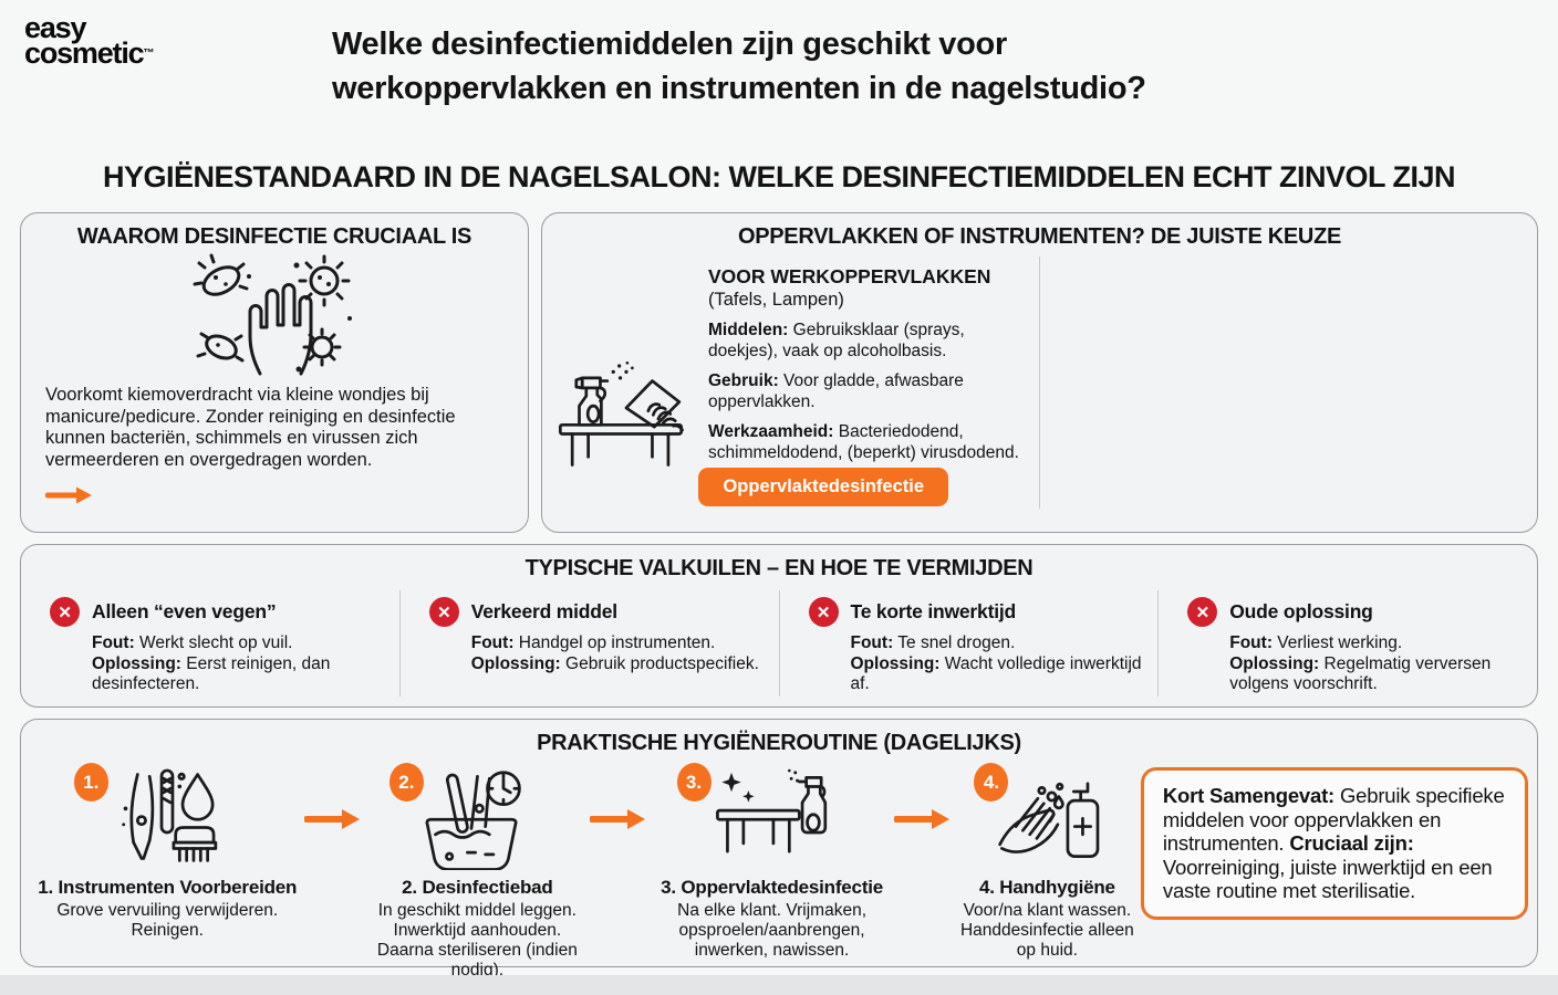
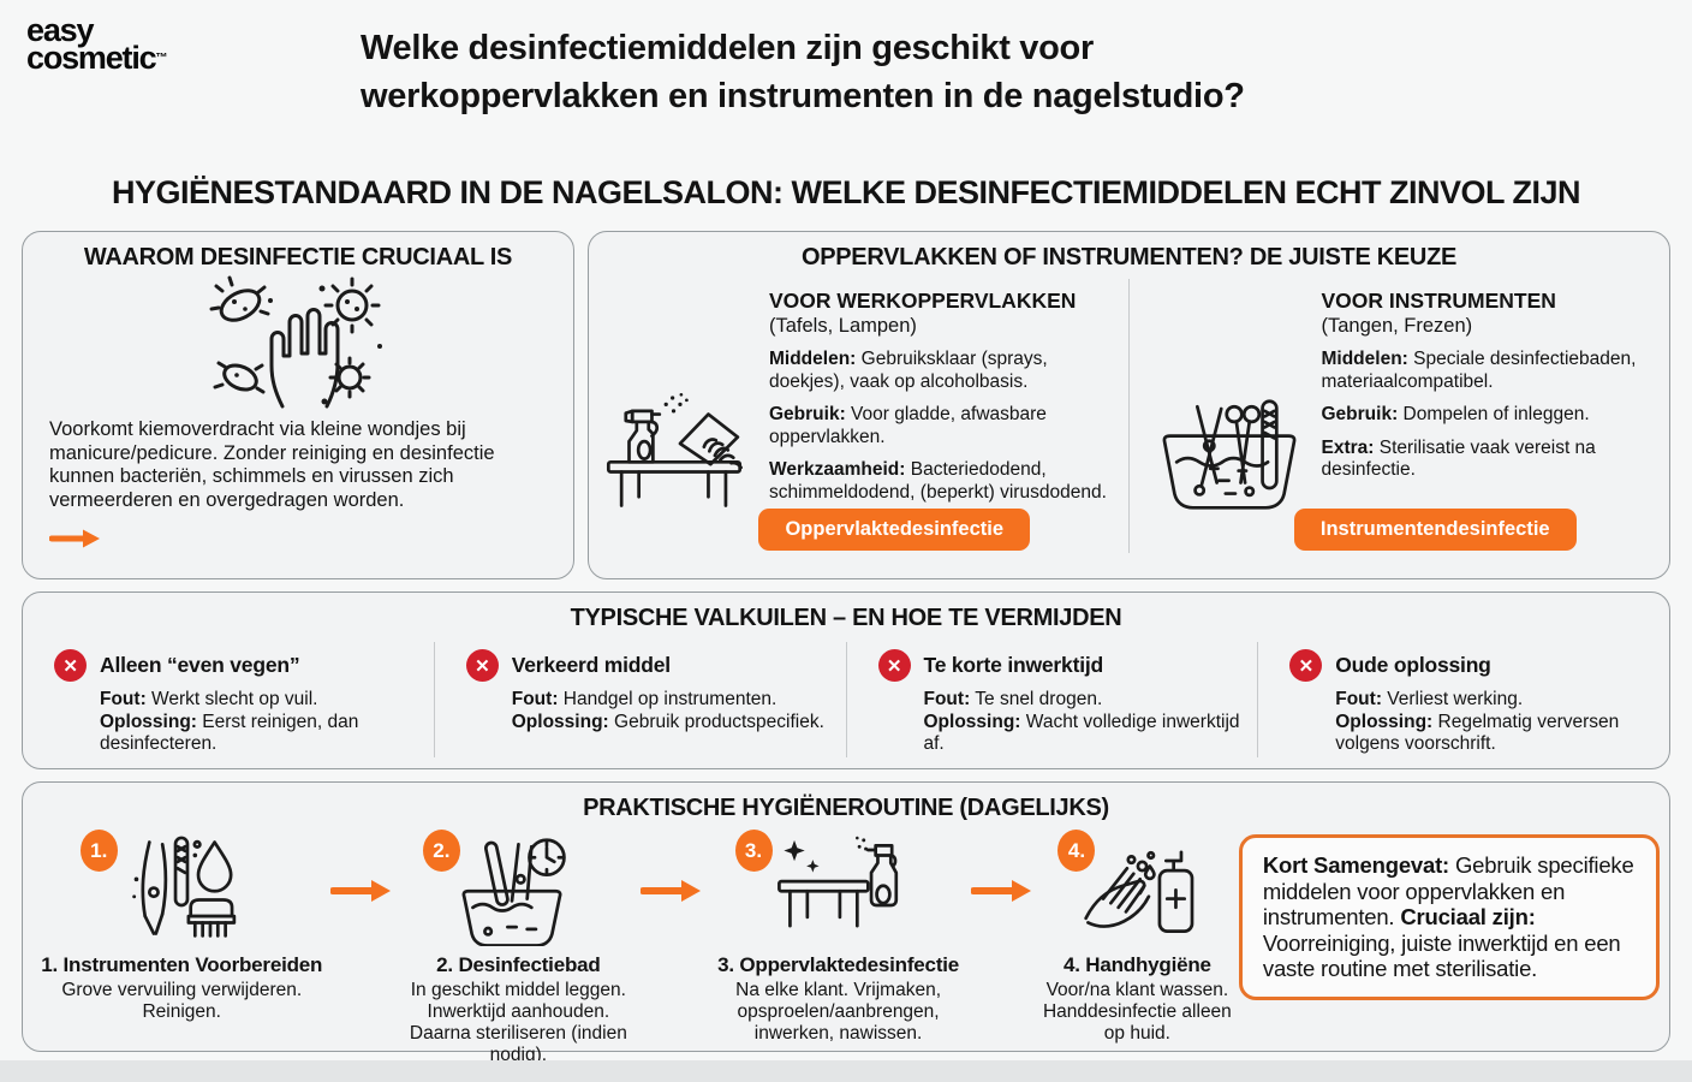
  easy
  cosmetic™
  Welke desinfectiemiddelen zijn geschikt voor
  werkoppervlakken en instrumenten in de nagelstudio?
  HYGIËNESTANDAARD IN DE NAGELSALON: WELKE DESINFECTIEMIDDELEN ECHT ZINVOL ZIJN
  WAAROM DESINFECTIE CRUCIAAL IS
  Voorkomt kiemoverdracht via kleine wondjes bij manicure/pedicure. Zonder reiniging en desinfectie kunnen bacteriën, schimmels en virussen zich vermeerderen en overgedragen worden.
  OPPERVLAKKEN OF INSTRUMENTEN? DE JUISTE KEUZE
  VOOR WERKOPPERVLAKKEN
  (Tafels, Lampen)
  Middelen: Gebruiksklaar (sprays, doekjes), vaak op alcoholbasis.
  Gebruik: Voor gladde, afwasbare oppervlakken.
  Werkzaamheid: Bacteriedodend, schimmeldodend, (beperkt) virusdodend.
  Oppervlaktedesinfectie
+ VOOR INSTRUMENTEN
+ (Tangen, Frezen)
+ Middelen: Speciale desinfectiebaden, materiaalcompatibel.
+ Gebruik: Dompelen of inleggen.
+ Extra: Sterilisatie vaak vereist na desinfectie.
+ Instrumentendesinfectie
  TYPISCHE VALKUILEN – EN HOE TE VERMIJDEN
  ✕
  Alleen “even vegen”
  Fout: Werkt slecht op vuil.
  Oplossing: Eerst reinigen, dan desinfecteren.
  ✕
  Verkeerd middel
  Fout: Handgel op instrumenten.
  Oplossing: Gebruik productspecifiek.
  ✕
  Te korte inwerktijd
  Fout: Te snel drogen.
  Oplossing: Wacht volledige inwerktijd af.
  ✕
  Oude oplossing
  Fout: Verliest werking.
  Oplossing: Regelmatig verversen volgens voorschrift.
  PRAKTISCHE HYGIËNEROUTINE (DAGELIJKS)
  1.
  1. Instrumenten Voorbereiden
  Grove vervuiling verwijderen. Reinigen.
  2.
  2. Desinfectiebad
  In geschikt middel leggen. Inwerktijd aanhouden. Daarna steriliseren (indien nodig).
  3.
  3. Oppervlaktedesinfectie
  Na elke klant. Vrijmaken, opsproelen/aanbrengen, inwerken, nawissen.
  4.
  4. Handhygiëne
  Voor/na klant wassen. Handdesinfectie alleen op huid.
  Kort Samengevat: Gebruik specifieke middelen voor oppervlakken en instrumenten. Cruciaal zijn: Voorreiniging, juiste inwerktijd en een vaste routine met sterilisatie.
